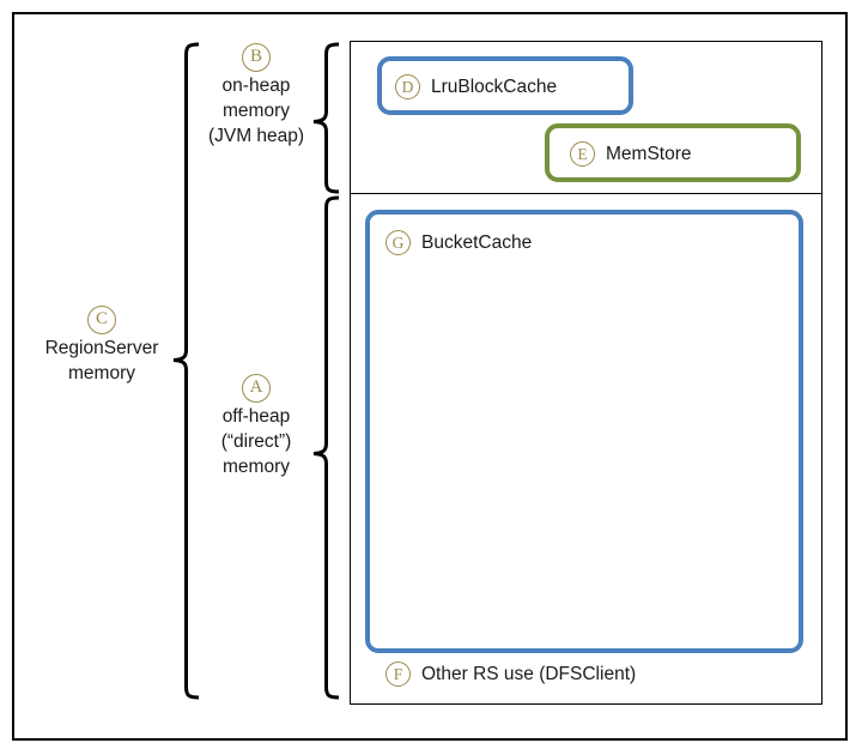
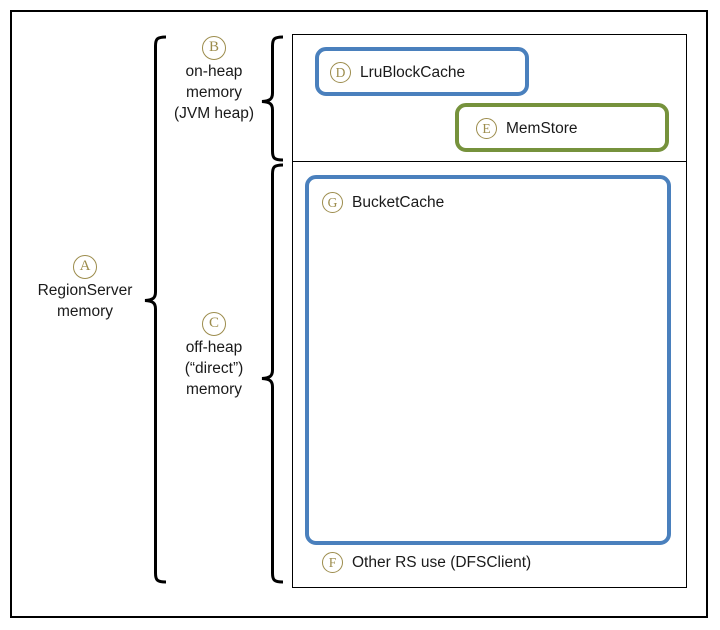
- C
+ A
  RegionServer
  memory
  B
  on-heap
  memory
  (JVM heap)
- A
+ C
  off-heap
  (“direct”)
  memory
  D
  LruBlockCache
  E
  MemStore
  G
  BucketCache
  F
  Other RS use (DFSClient)
